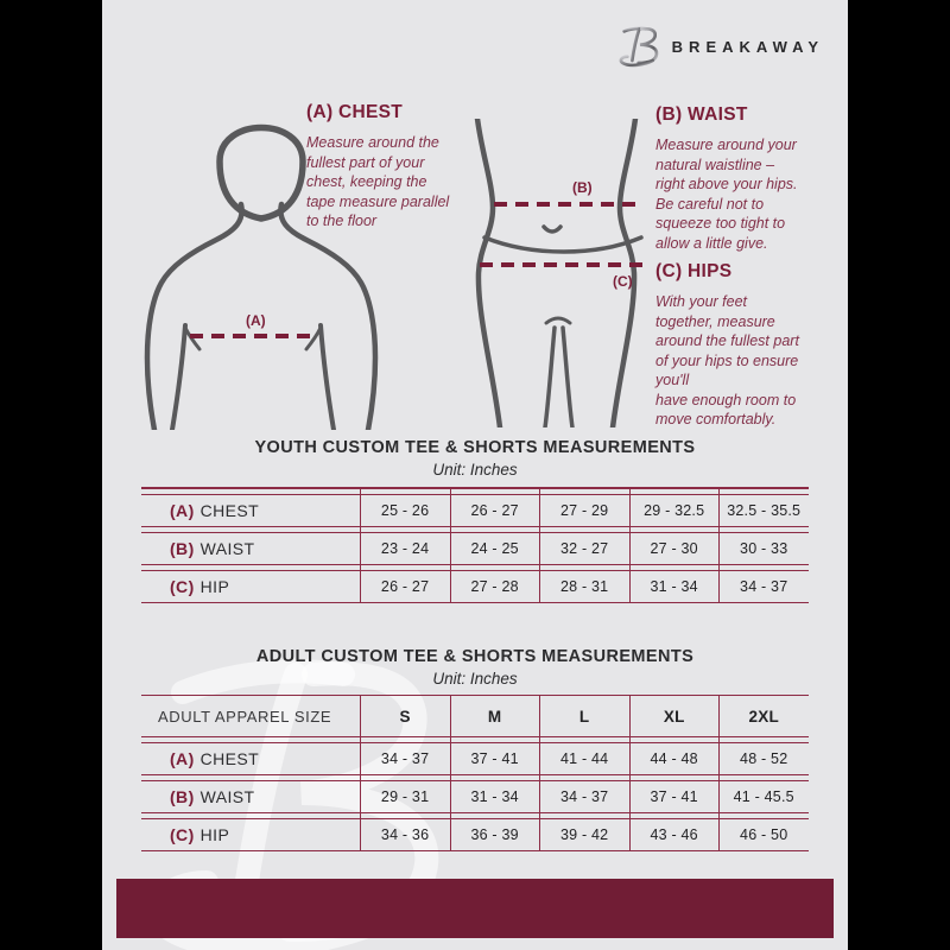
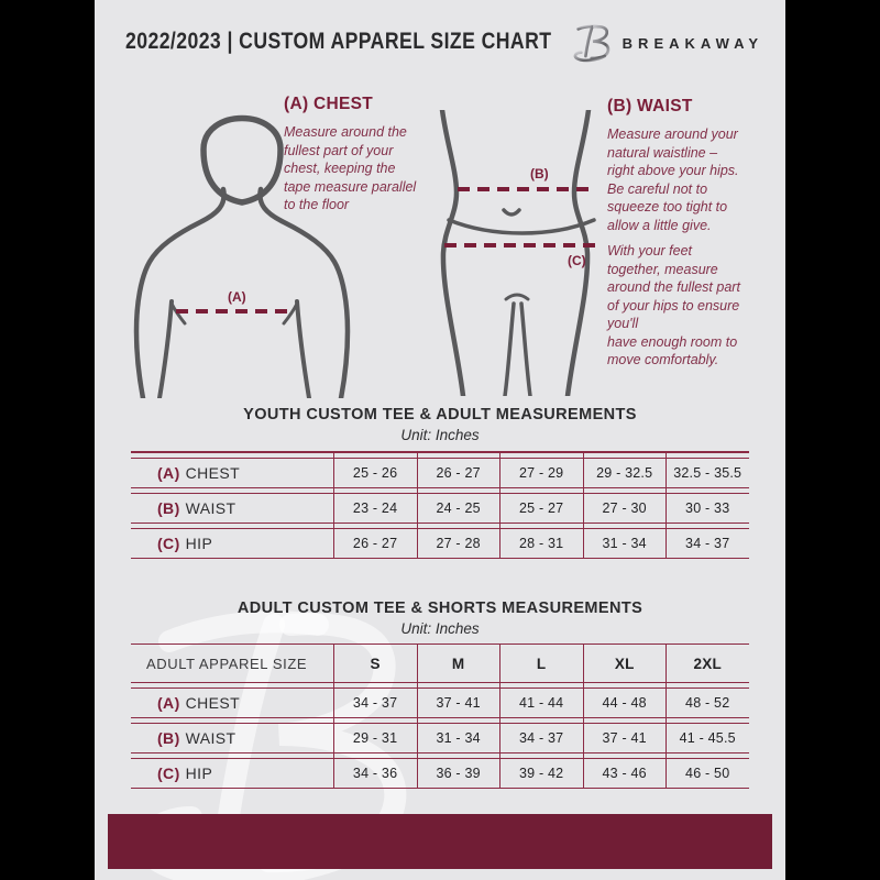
+ 2022/2023 | CUSTOM APPAREL SIZE CHART
  BREAKAWAY
  (A)
  (B)
  (C)
  (A) CHEST
  Measure around the
  fullest part of your
  chest, keeping the
  tape measure parallel
  to the floor
  (B) WAIST
  Measure around your
  natural waistline –
  right above your hips.
  Be careful not to
  squeeze too tight to
  allow a little give.
- (C) HIPS
  With your feet
  together, measure
  around the fullest part
  of your hips to ensure
  you'll
  have enough room to
  move comfortably.
- YOUTH CUSTOM TEE & SHORTS MEASUREMENTS
+ YOUTH CUSTOM TEE & ADULT MEASUREMENTS
  Unit: Inches
  (A) CHEST
  25 - 26
  26 - 27
  27 - 29
  29 - 32.5
  32.5 - 35.5
  (B) WAIST
  23 - 24
  24 - 25
- 32 - 27
+ 25 - 27
  27 - 30
  30 - 33
  (C) HIP
  26 - 27
  27 - 28
  28 - 31
  31 - 34
  34 - 37
  ADULT CUSTOM TEE & SHORTS MEASUREMENTS
  Unit: Inches
  ADULT APPAREL SIZE
  S
  M
  L
  XL
  2XL
  (A) CHEST
  34 - 37
  37 - 41
  41 - 44
  44 - 48
  48 - 52
  (B) WAIST
  29 - 31
  31 - 34
  34 - 37
  37 - 41
  41 - 45.5
  (C) HIP
  34 - 36
  36 - 39
  39 - 42
  43 - 46
  46 - 50
